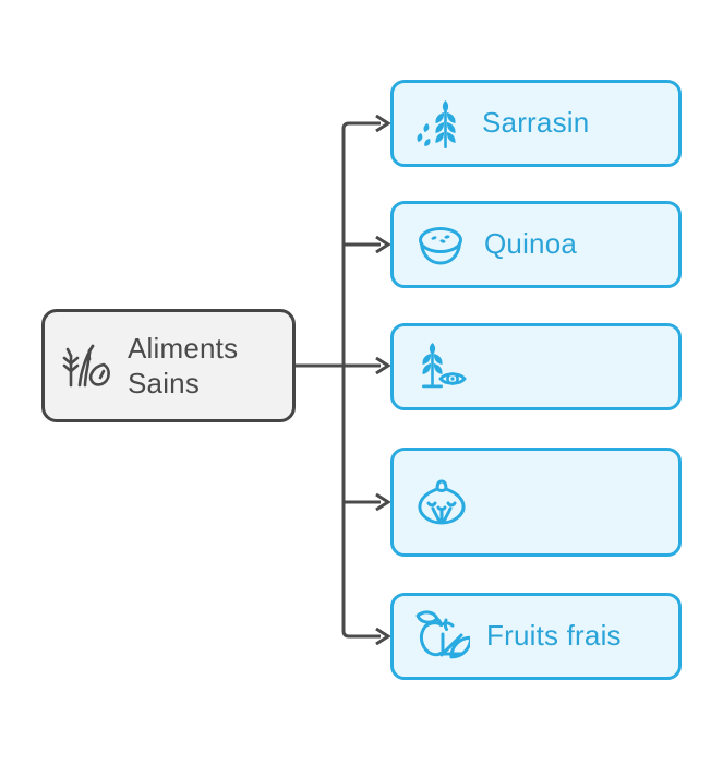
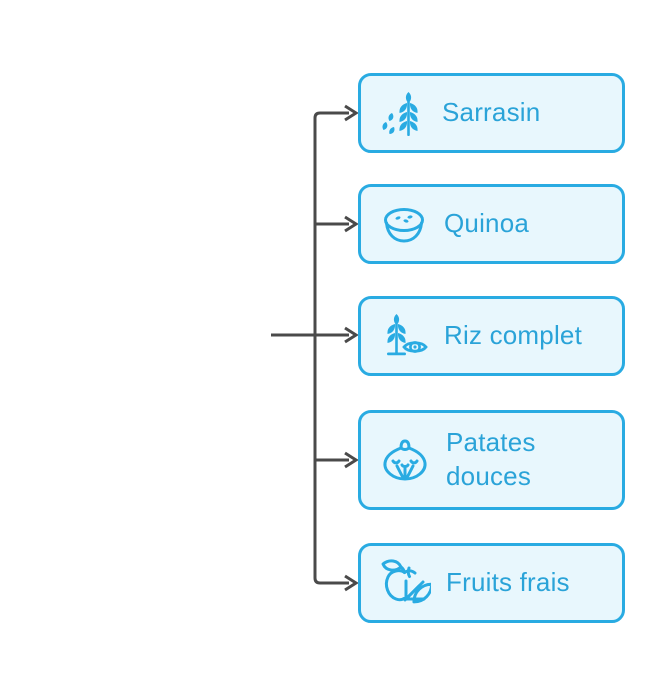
- Aliments Sains
  Sarrasin
  Quinoa
+ Riz complet
+ Patates douces
  Fruits frais
